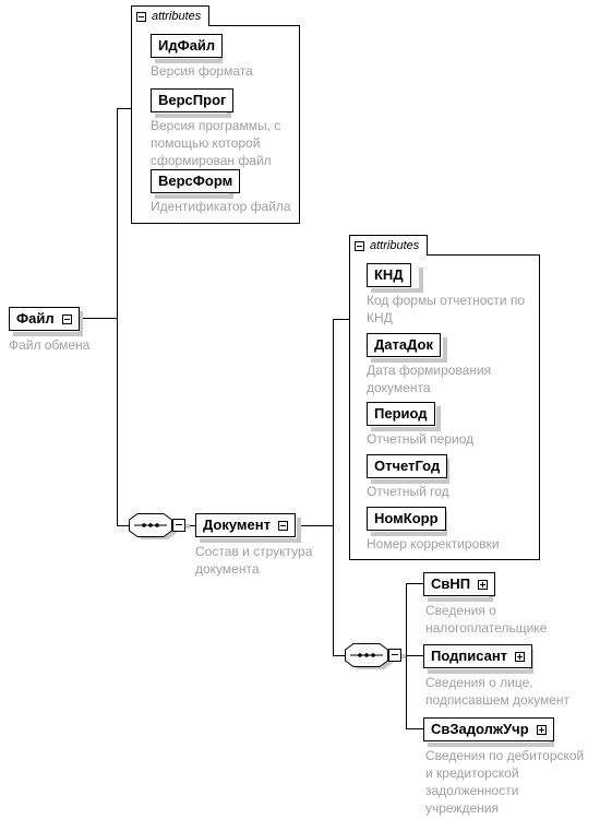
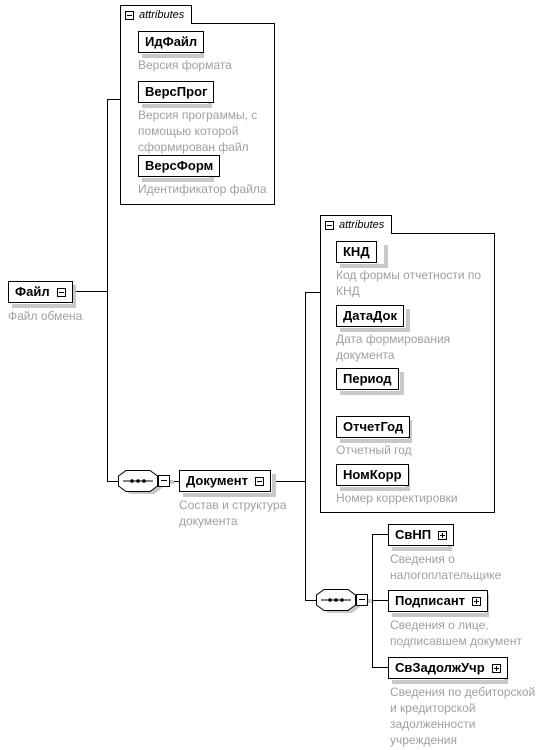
  Файл
  Файл обмена
  attributes
  ИдФайл
  Версия формата
  ВерсПрог
  Версия программы, с
  помощью которой
  сформирован файл
  ВерсФорм
  Идентификатор файла
  Документ
  Состав и структура
  документа
  attributes
  КНД
  Код формы отчетности по
  КНД
  ДатаДок
  Дата формирования
  документа
  Период
- Отчетный период
  ОтчетГод
  Отчетный год
  НомКорр
  Номер корректировки
  СвНП
  Сведения о
  налогоплательщике
  Подписант
  Сведения о лице,
  подписавшем документ
  СвЗадолжУчр
  Сведения по дебиторской
  и кредиторской
  задолженности
  учреждения
